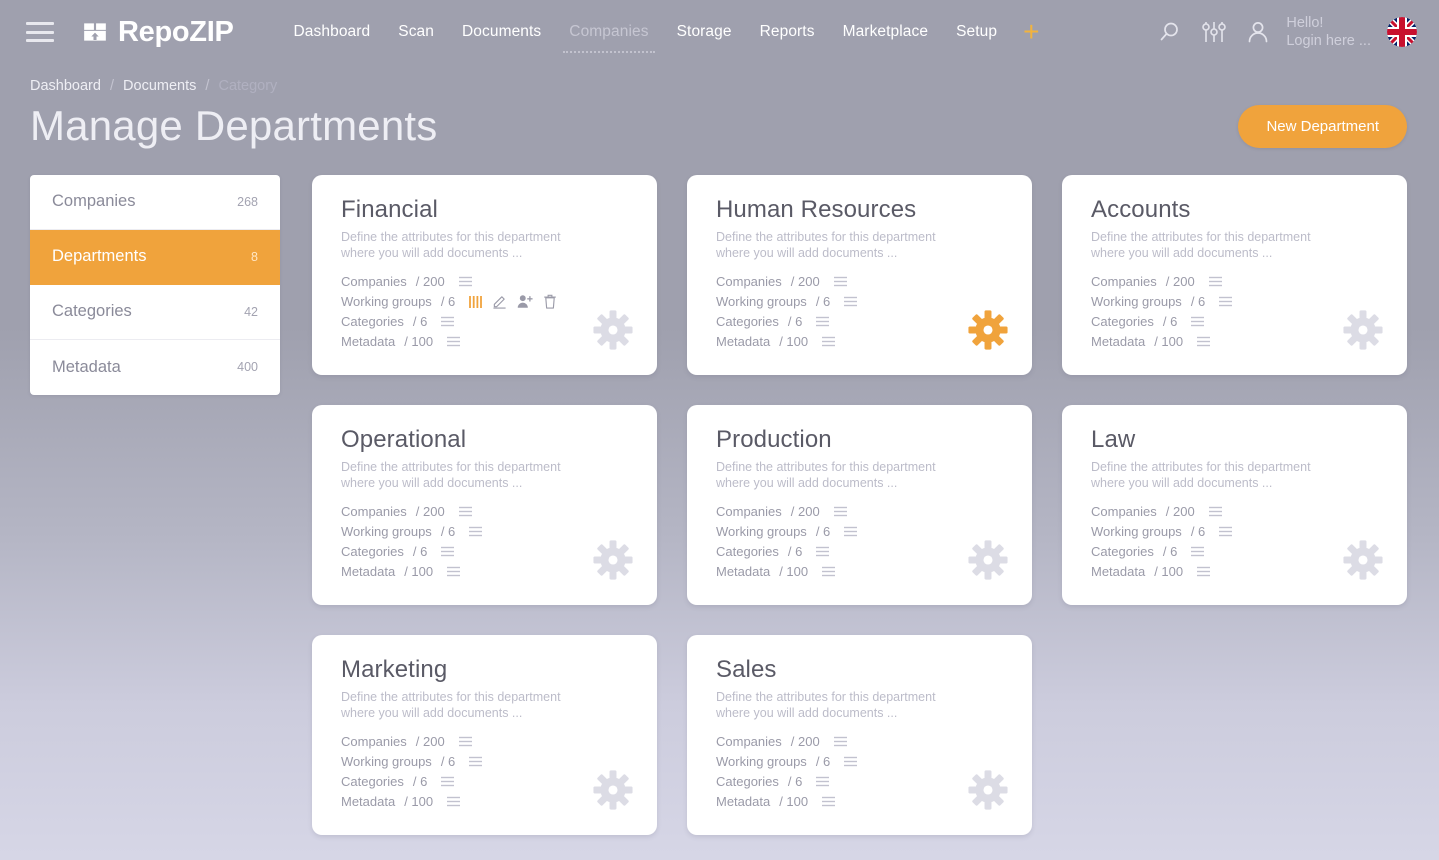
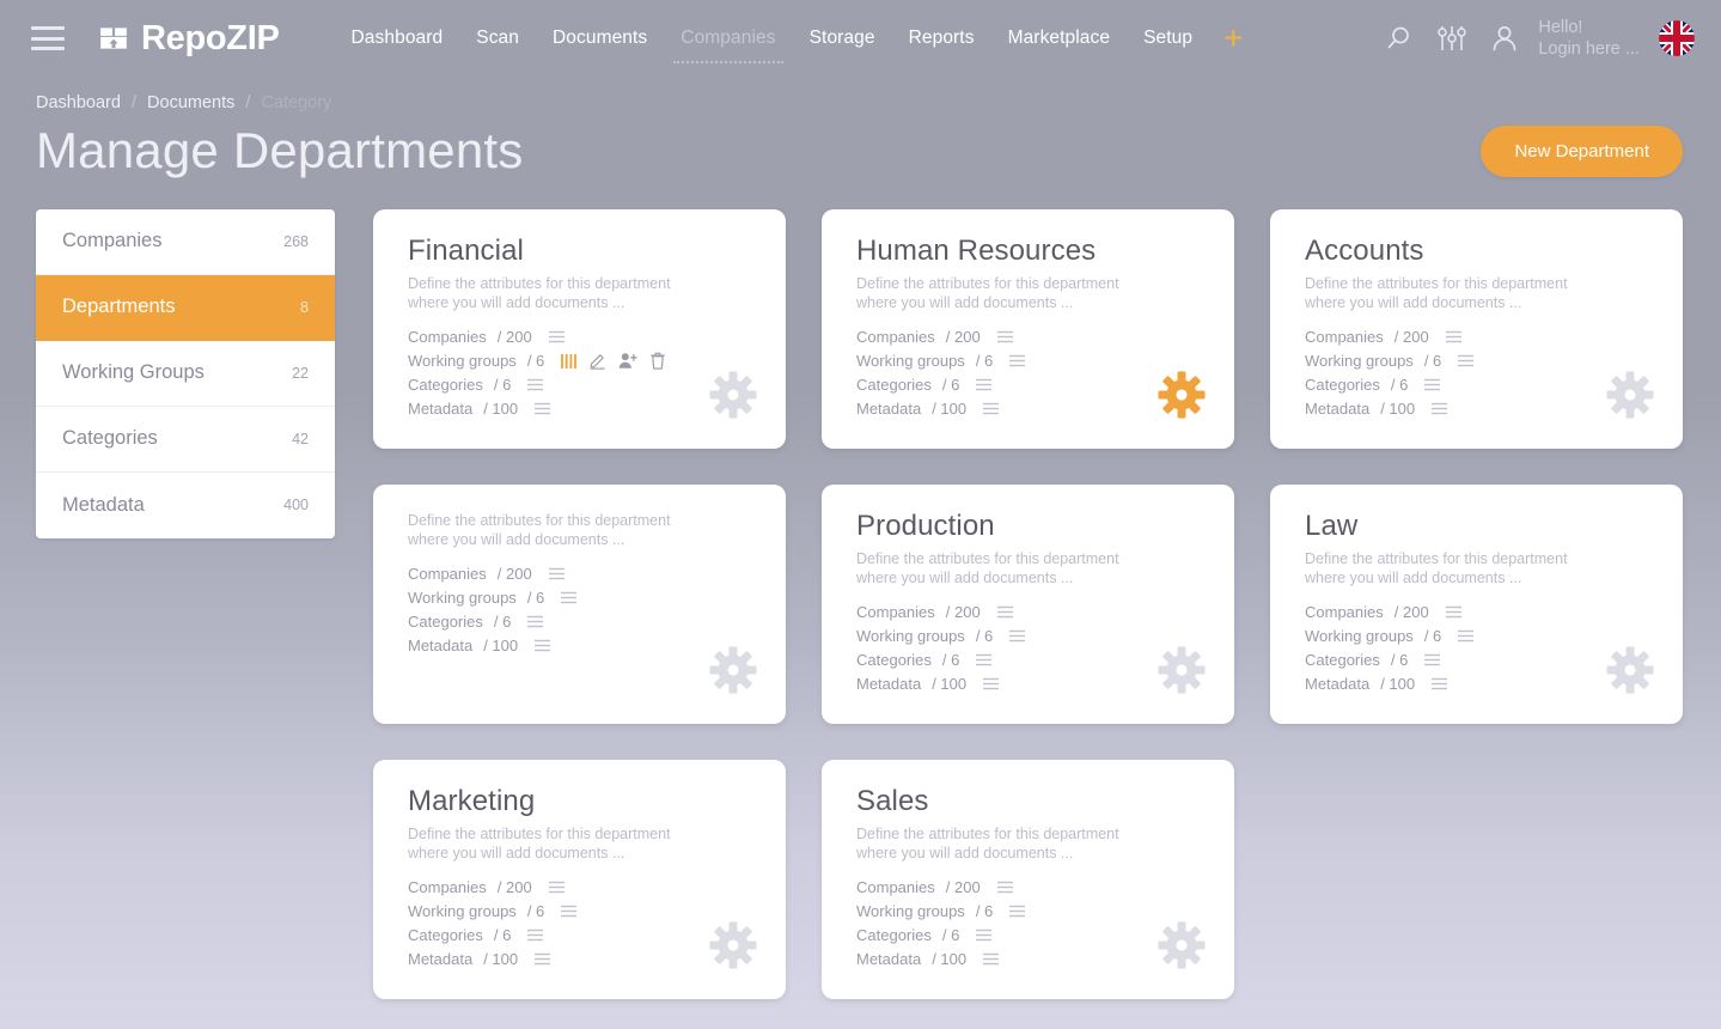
  RepoZIP
  Dashboard
  Scan
  Documents
  Companies
  Storage
  Reports
  Marketplace
  Setup
  +
  Hello!
  Login here ...
  Dashboard / Documents /
  Manage Departments
  New Department
  Companies
  268
  Departments
  8
+ Working Groups
+ 22
  Categories
  42
  Metadata
  400
  Financial
  Define the attributes for this department where you will add documents ...
  Companies
  / 200
  Working groups
  / 6
  Categories
  / 6
  Metadata
  / 100
  Human Resources
  Define the attributes for this department where you will add documents ...
  Companies
  / 200
  Working groups
  / 6
  Categories
  / 6
  Metadata
  / 100
  Accounts
  Define the attributes for this department where you will add documents ...
  Companies
  / 200
  Working groups
  / 6
  Categories
  / 6
  Metadata
  / 100
- Operational
  Define the attributes for this department where you will add documents ...
  Companies
  / 200
  Working groups
  / 6
  Categories
  / 6
  Metadata
  / 100
  Production
  Define the attributes for this department where you will add documents ...
  Companies
  / 200
  Working groups
  / 6
  Categories
  / 6
  Metadata
  / 100
  Law
  Define the attributes for this department where you will add documents ...
  Companies
  / 200
  Working groups
  / 6
  Categories
  / 6
  Metadata
  / 100
  Marketing
  Define the attributes for this department where you will add documents ...
  Companies
  / 200
  Working groups
  / 6
  Categories
  / 6
  Metadata
  / 100
  Sales
  Define the attributes for this department where you will add documents ...
  Companies
  / 200
  Working groups
  / 6
  Categories
  / 6
  Metadata
  / 100
